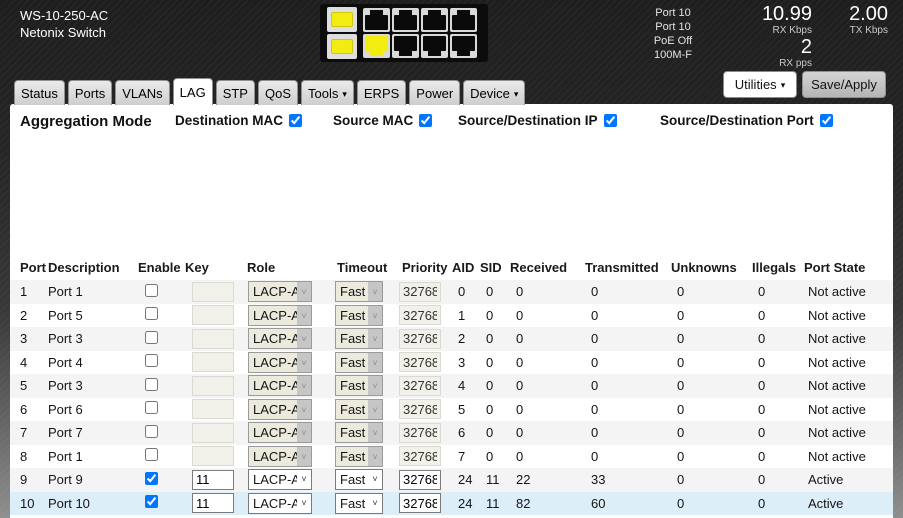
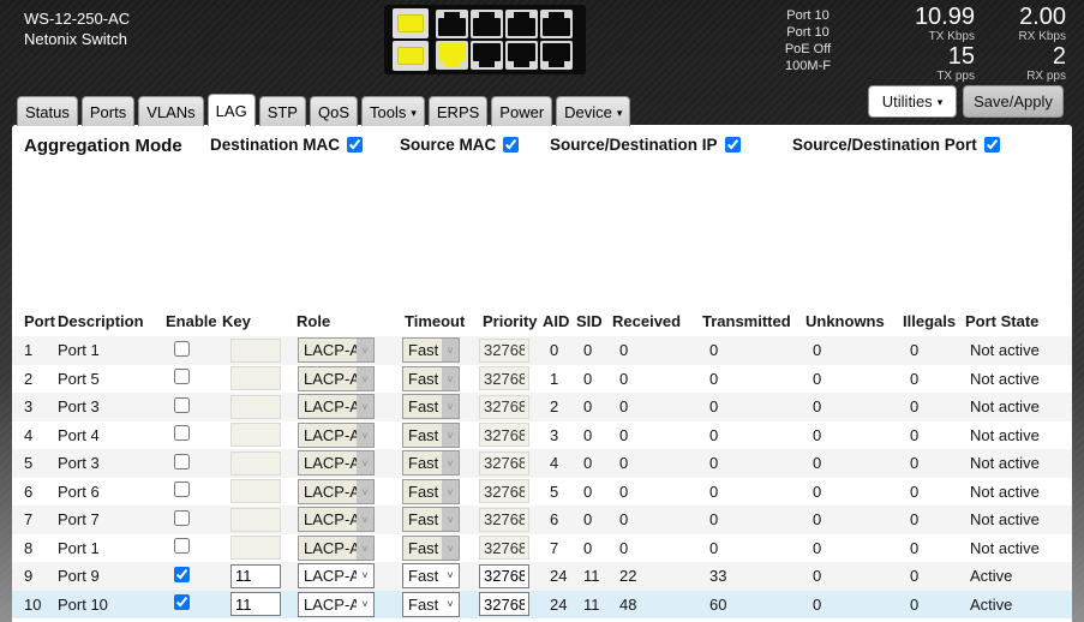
- WS-10-250-AC
+ WS-12-250-AC
  Netonix Switch
  Port 10
  Port 10
  PoE Off
  100M-F
  10.99
- RX Kbps
+ TX Kbps
  2.00
- TX Kbps
+ RX Kbps
+ 15
+ TX pps
  2
  RX pps
  Status
  Ports
  VLANs
  LAG
  STP
  QoS
  Tools ▾
  ERPS
  Power
  Device ▾
  Utilities ▾
  Save/Apply
  Aggregation Mode
  Destination MAC
  Source MAC
  Source/Destination IP
  Source/Destination Port
  Port	Description	Enable	Key	Role	Timeout	Priority	AID	SID	Received	Transmitted	Unknowns	Illegals	Port State
  1	Port 1			LACP-A ˅	Fast ˅	32768	0	0	0	0	0	0	Not active
  2	Port 5			LACP-A ˅	Fast ˅	32768	1	0	0	0	0	0	Not active
  3	Port 3			LACP-A ˅	Fast ˅	32768	2	0	0	0	0	0	Not active
  4	Port 4			LACP-A ˅	Fast ˅	32768	3	0	0	0	0	0	Not active
  5	Port 3			LACP-A ˅	Fast ˅	32768	4	0	0	0	0	0	Not active
  6	Port 6			LACP-A ˅	Fast ˅	32768	5	0	0	0	0	0	Not active
  7	Port 7			LACP-A ˅	Fast ˅	32768	6	0	0	0	0	0	Not active
  8	Port 1			LACP-A ˅	Fast ˅	32768	7	0	0	0	0	0	Not active
  9	Port 9		11	LACP-A ˅	Fast ˅	32768	24	11	22	33	0	0	Active
- 10	Port 10		11	LACP-A ˅	Fast ˅	32768	24	11	82	60	0	0	Active
+ 10	Port 10		11	LACP-A ˅	Fast ˅	32768	24	11	48	60	0	0	Active
